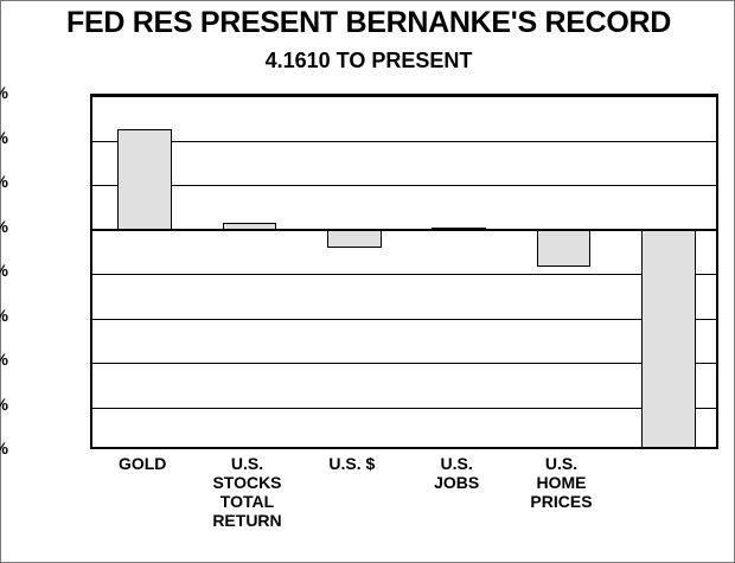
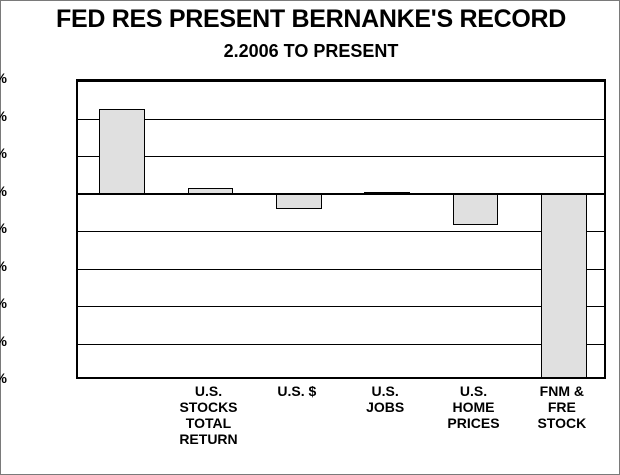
  FED RES PRESENT BERNANKE'S RECORD
- 4.1610 TO PRESENT
+ 2.2006 TO PRESENT
- GOLD
  U.S.
  STOCKS
  TOTAL
  RETURN
  U.S. $
  U.S.
  JOBS
  U.S.
  HOME
  PRICES
+ FNM &
+ FRE
+ STOCK
